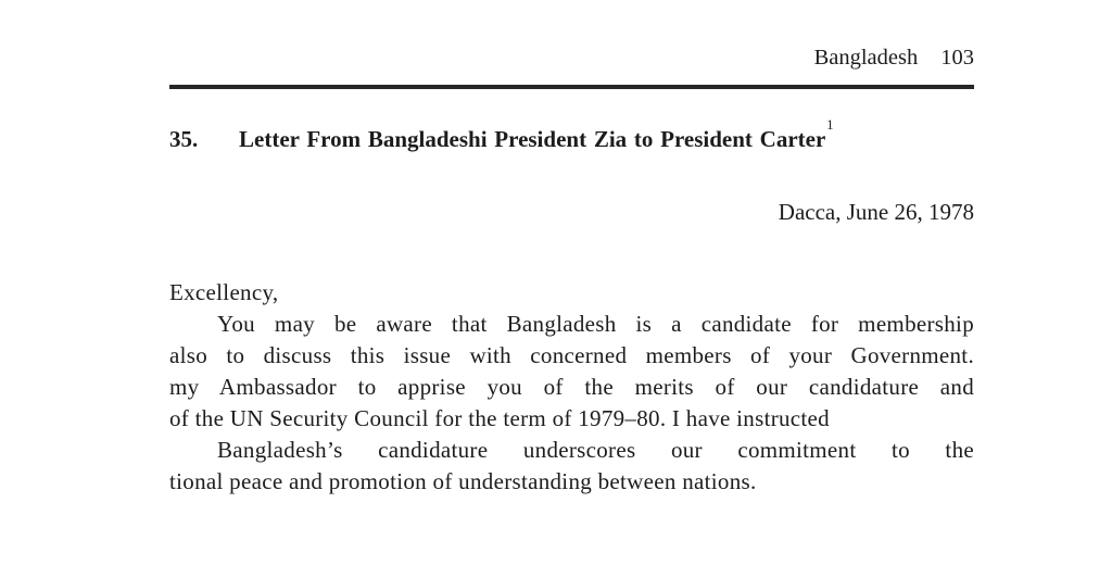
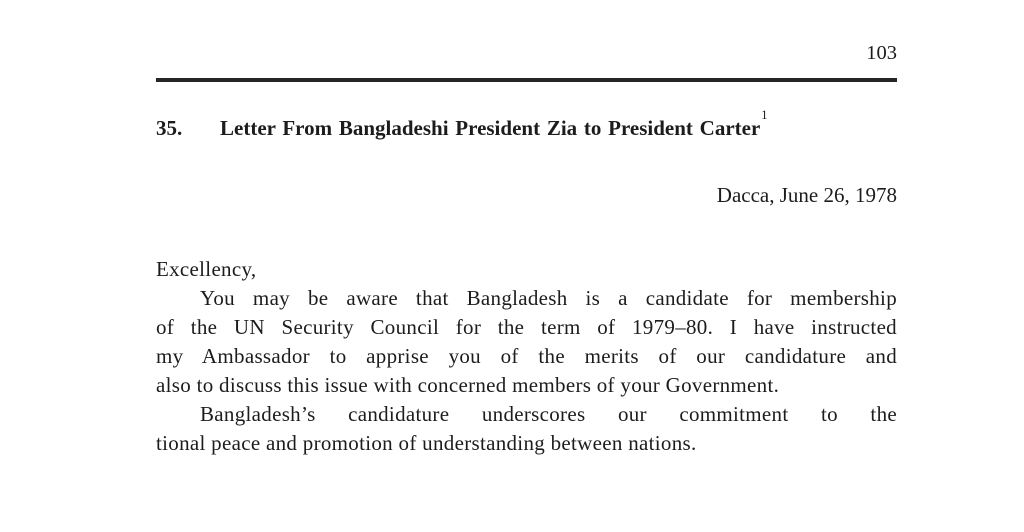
- Bangladesh
  103
  35. Letter From Bangladeshi President Zia to President Carter1
  Dacca, June 26, 1978
  Excellency,
  You may be aware that Bangladesh is a candidate for membership
- also to discuss this issue with concerned members of your Government.
+ of the UN Security Council for the term of 1979–80. I have instructed
  my Ambassador to apprise you of the merits of our candidature and
- of the UN Security Council for the term of 1979–80. I have instructed
+ also to discuss this issue with concerned members of your Government.
  Bangladesh’s candidature underscores our commitment to the
  tional peace and promotion of understanding between nations.
